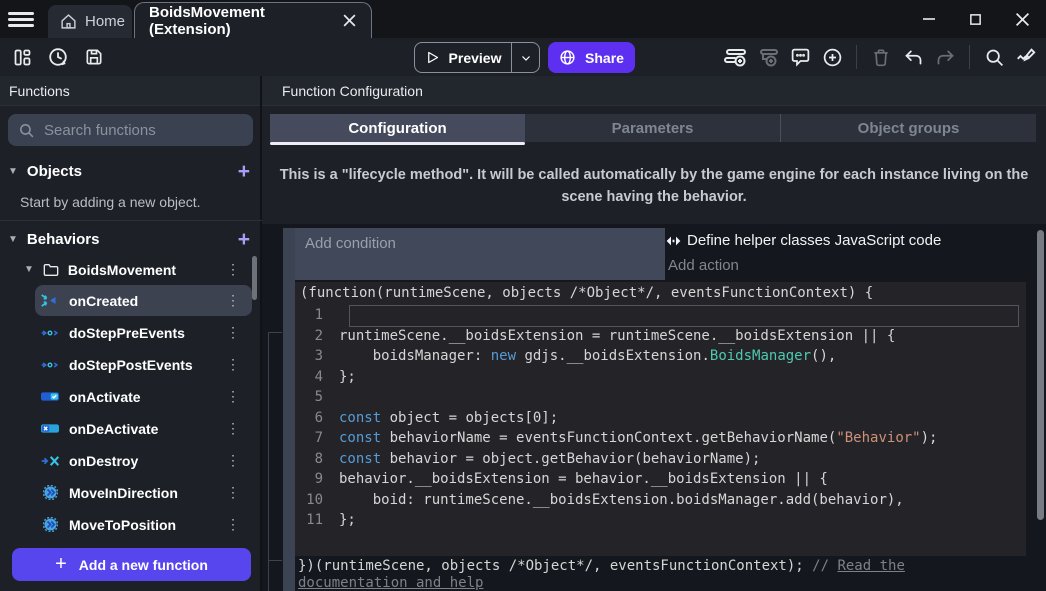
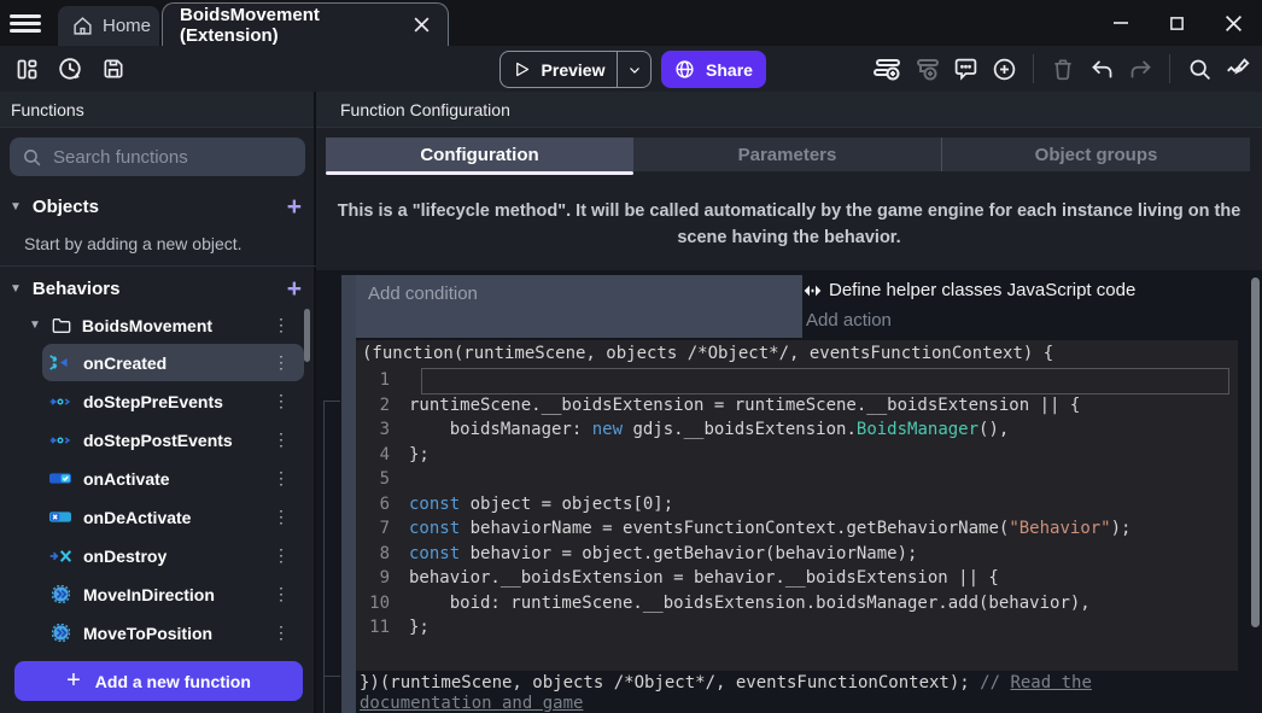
  Home
  BoidsMovement (Extension)
  Preview
  Share
  Functions
  Search functions
  ▼
  Objects
  +
  Start by adding a new object.
  ▼
  Behaviors
  +
  ▼
  BoidsMovement
  ⋮
  onCreated
  ⋮
  doStepPreEvents
  ⋮
  doStepPostEvents
  ⋮
  onActivate
  ⋮
  onDeActivate
  ⋮
  onDestroy
  ⋮
  MoveInDirection
  ⋮
  MoveToPosition
  ⋮
  +
  Add a new function
  Function Configuration
  Configuration
  Parameters
  Object groups
  This is a "lifecycle method". It will be called automatically by the game engine for each instance living on the scene having the behavior.
  Add condition
  Define helper classes JavaScript code
  Add action
  (function(runtimeScene, objects /*Object*/, eventsFunctionContext) {
  1
  2
  runtimeScene.__boidsExtension = runtimeScene.__boidsExtension || {
  3
  boidsManager: new gdjs.__boidsExtension.BoidsManager(),
  4
  };
  5
  6
  const object = objects[0];
  7
  const behaviorName = eventsFunctionContext.getBehaviorName("Behavior");
  8
  const behavior = object.getBehavior(behaviorName);
  9
  behavior.__boidsExtension = behavior.__boidsExtension || {
  10
  boid: runtimeScene.__boidsExtension.boidsManager.add(behavior),
  11
  };
- })(runtimeScene, objects /*Object*/, eventsFunctionContext); // Read the documentation and help
+ })(runtimeScene, objects /*Object*/, eventsFunctionContext); // Read the documentation and game
